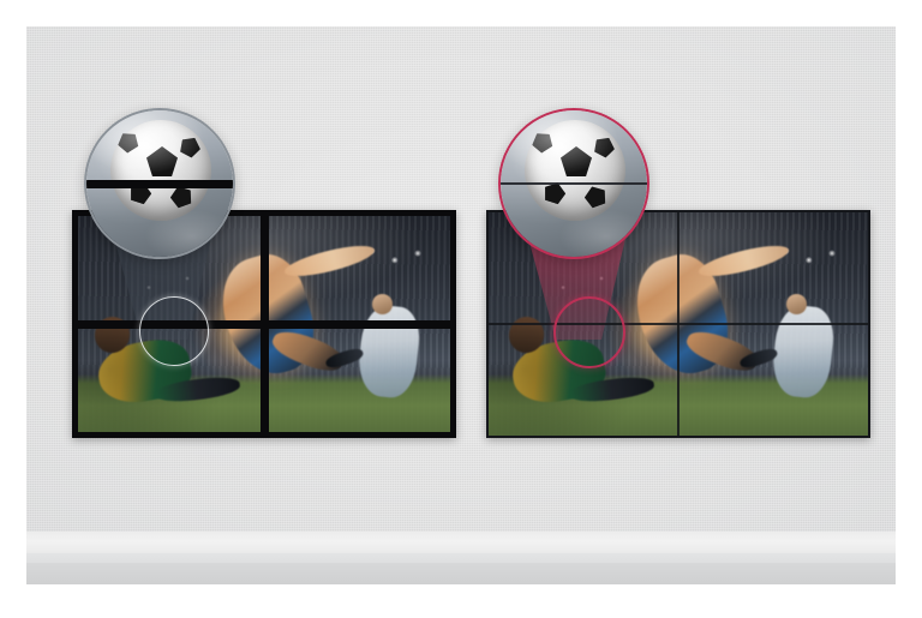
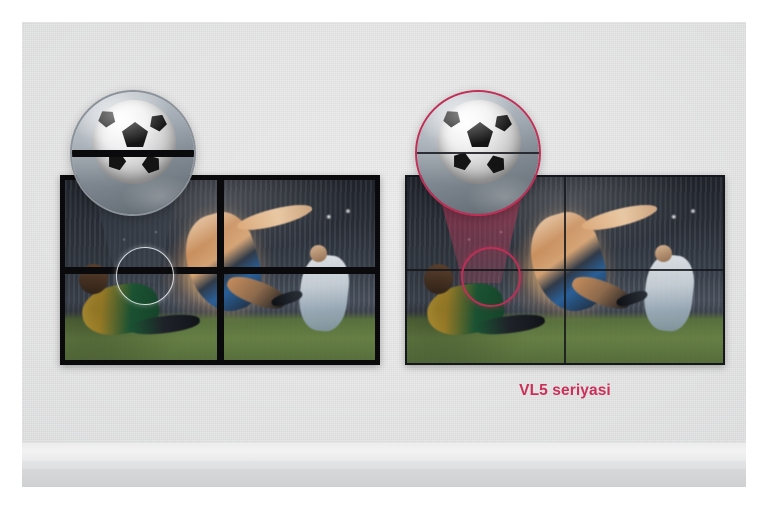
+ VL5 seriyasi
